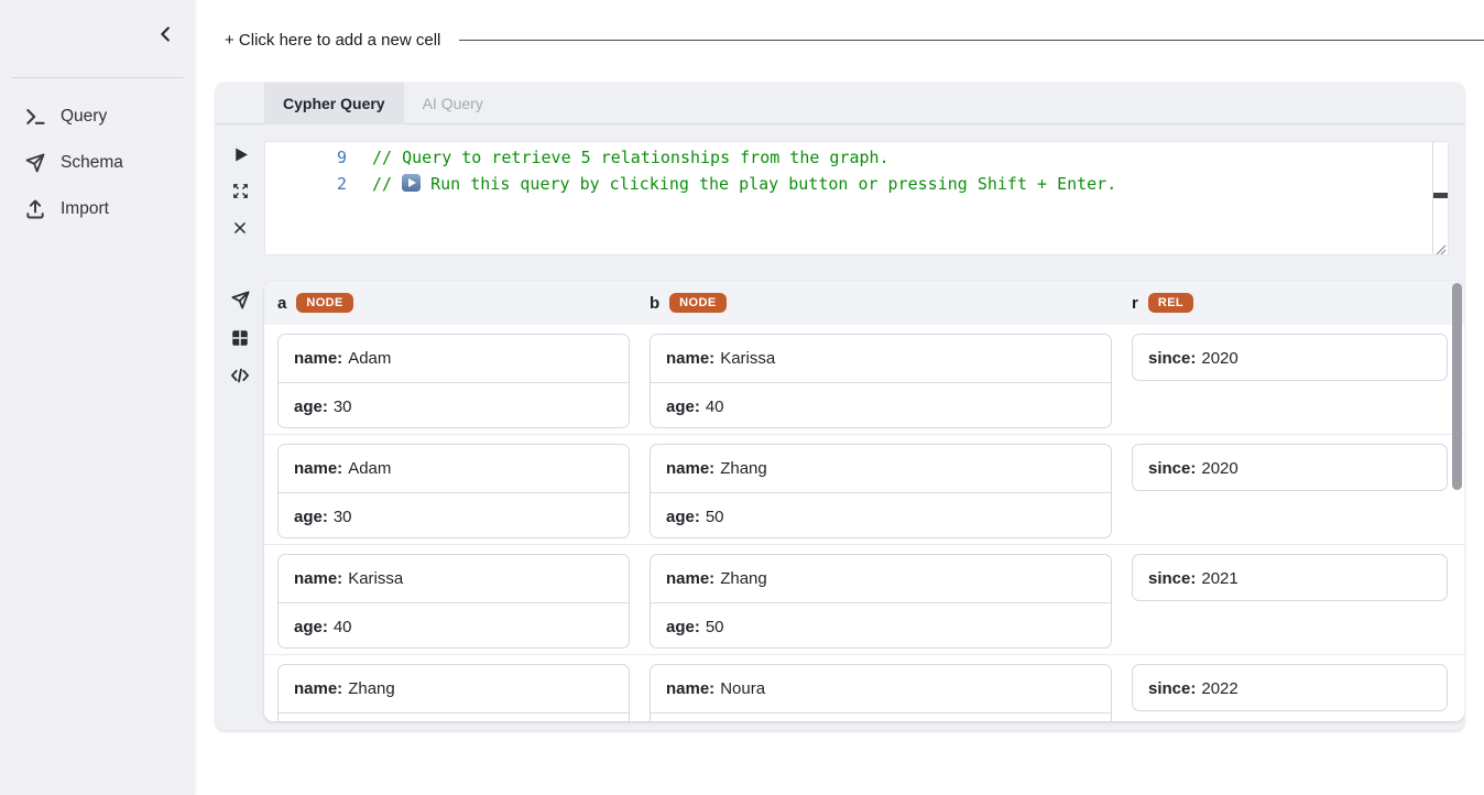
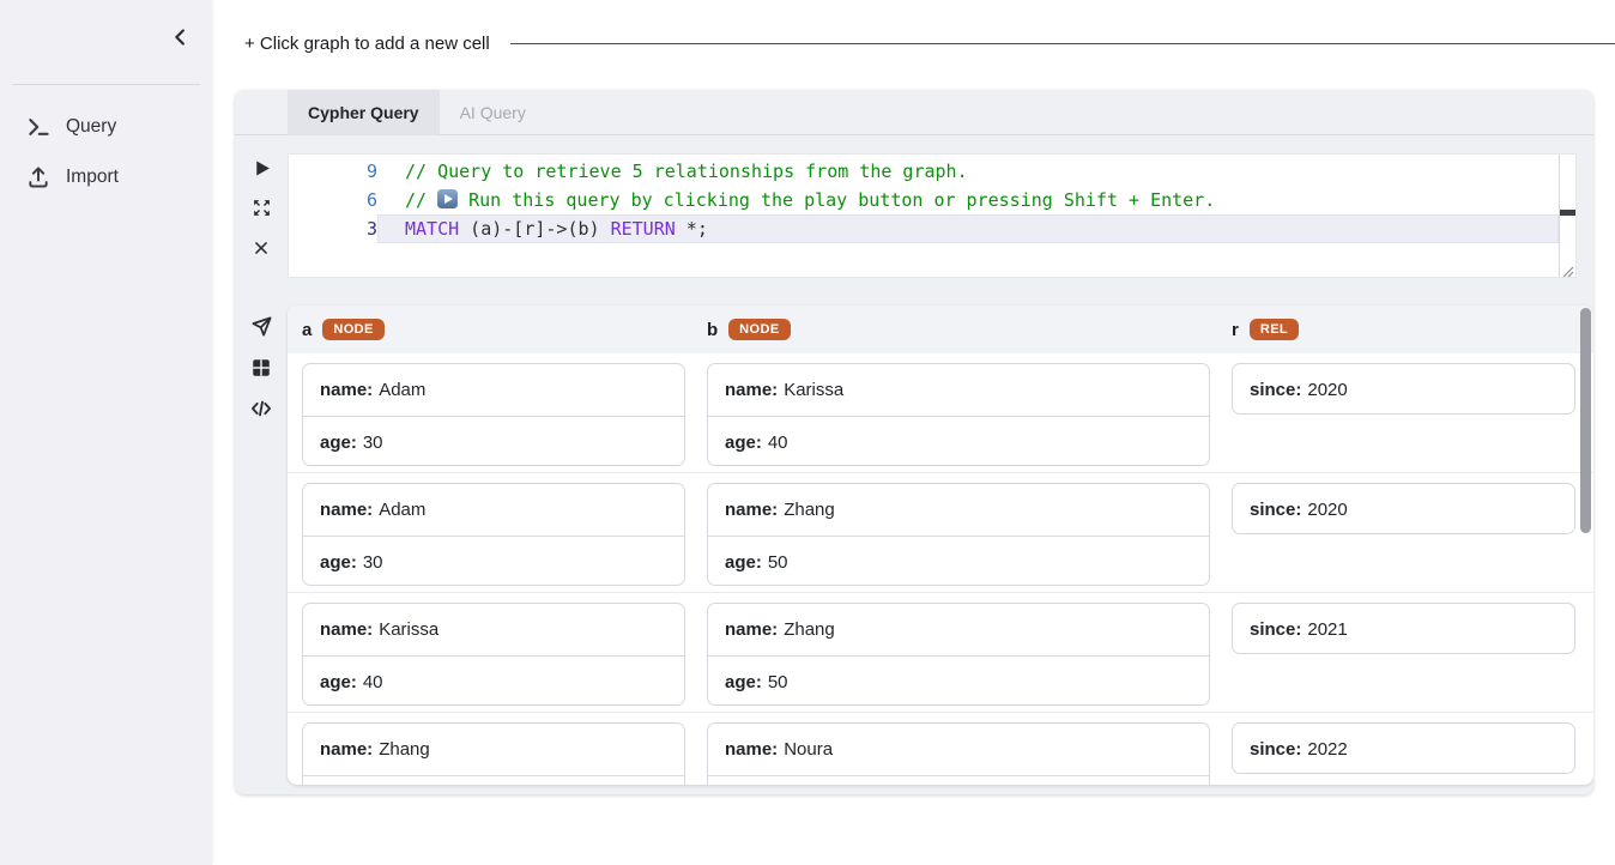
  Query
- Schema
  Import
- + Click here to add a new cell
+ + Click graph to add a new cell
  Cypher Query
  AI Query
  9
  // Query to retrieve 5 relationships from the graph.
- 2
+ 6
  // Run this query by clicking the play button or pressing Shift + Enter.
+ 3
+ MATCH (a)-[r]->(b) RETURN *;
  a
  NODE
  b
  NODE
  r
  REL
  name:
  Adam
  age:
  30
  name:
  Karissa
  age:
  40
  since:
  2020
  name:
  Adam
  age:
  30
  name:
  Zhang
  age:
  50
  since:
  2020
  name:
  Karissa
  age:
  40
  name:
  Zhang
  age:
  50
  since:
  2021
  name:
  Zhang
  name:
  Noura
  since:
  2022
